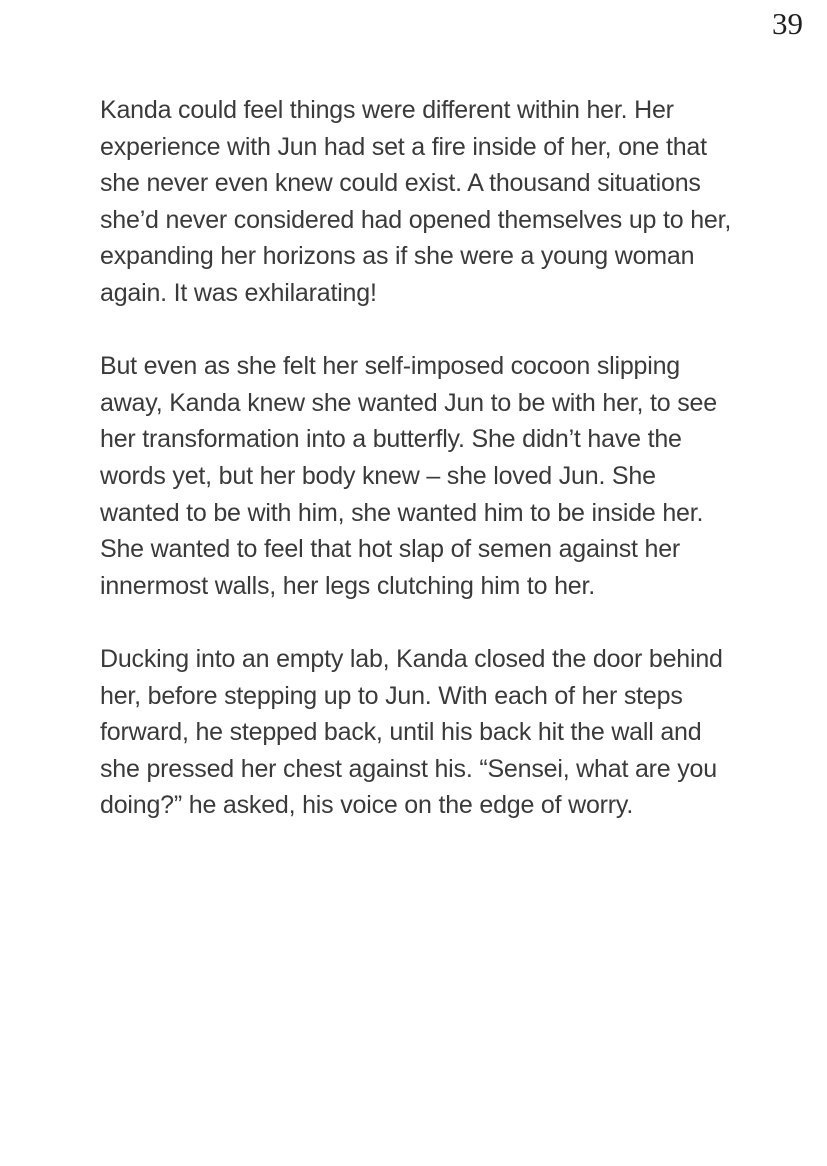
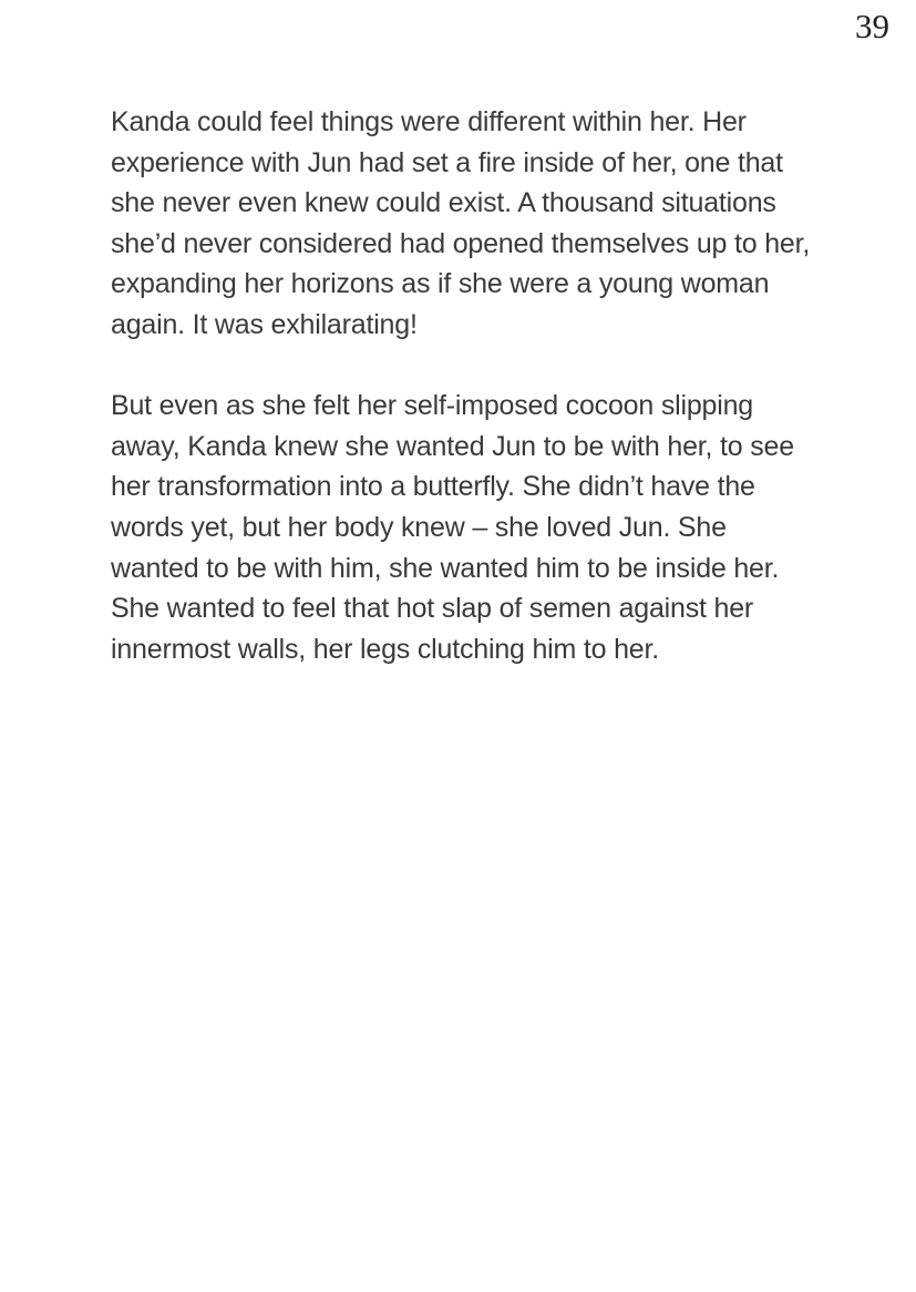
  39
  Kanda could feel things were different within her. Her experience with Jun had set a fire inside of her, one that she never even knew could exist. A thousand situations she’d never considered had opened themselves up to her, expanding her horizons as if she were a young woman again. It was exhilarating!
  But even as she felt her self-imposed cocoon slipping away, Kanda knew she wanted Jun to be with her, to see her transformation into a butterfly. She didn’t have the words yet, but her body knew – she loved Jun. She wanted to be with him, she wanted him to be inside her. She wanted to feel that hot slap of semen against her innermost walls, her legs clutching him to her.
- Ducking into an empty lab, Kanda closed the door behind her, before stepping up to Jun. With each of her steps forward, he stepped back, until his back hit the wall and she pressed her chest against his. “Sensei, what are you doing?” he asked, his voice on the edge of worry.
